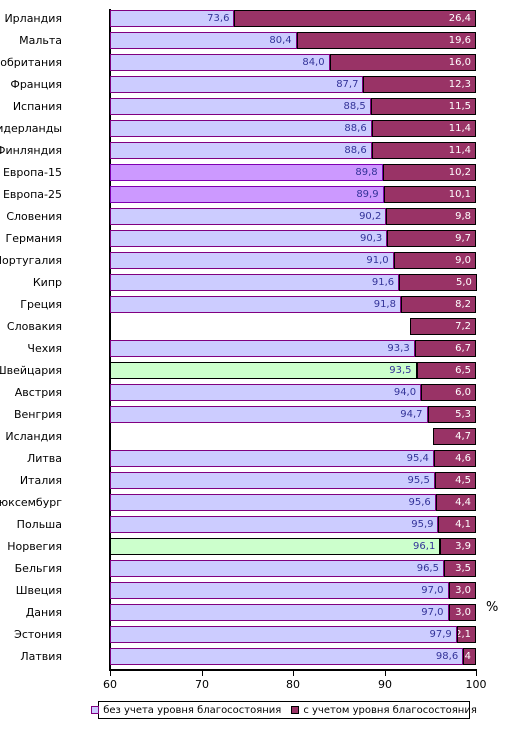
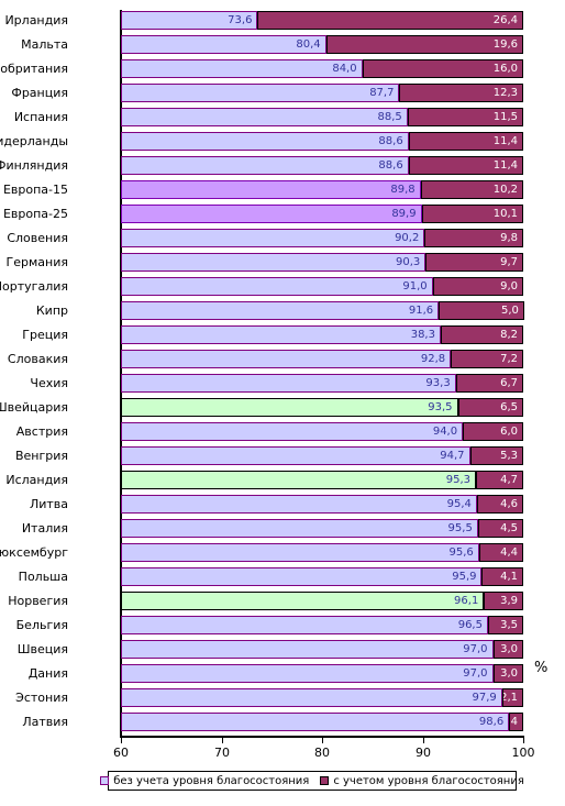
  Ирландия
  73,6
  26,4
  Мальта
  80,4
  19,6
  84,0
  16,0
  Франция
  87,7
  12,3
  Испания
  88,5
  11,5
  дерланды
  88,6
  11,4
  Финляндия
  88,6
  11,4
  Европа-15
  89,8
  10,2
  Европа-25
  89,9
  10,1
  Словения
  90,2
  9,8
  Германия
  90,3
  9,7
  ортугалия
  91,0
  9,0
  Кипр
  91,6
  5,0
  Греция
- 91,8
+ 38,3
  8,2
  Словакия
+ 92,8
  7,2
  Чехия
  93,3
  6,7
  Швейцария
  93,5
  6,5
  Австрия
  94,0
  6,0
  Венгрия
  94,7
  5,3
  Исландия
+ 95,3
  4,7
  Литва
  95,4
  4,6
  Италия
  95,5
  4,5
  юксембург
  95,6
  4,4
  Польша
  95,9
  4,1
  Норвегия
  96,1
  3,9
  Бельгия
  96,5
  3,5
  Швеция
  97,0
  3,0
  Дания
  97,0
  3,0
  Эстония
  97,9
  2,1
  Латвия
  98,6
  60
  70
  80
  90
  100
  %
  без учета уровня благосостояния
  с учетом уровня благосостояния
